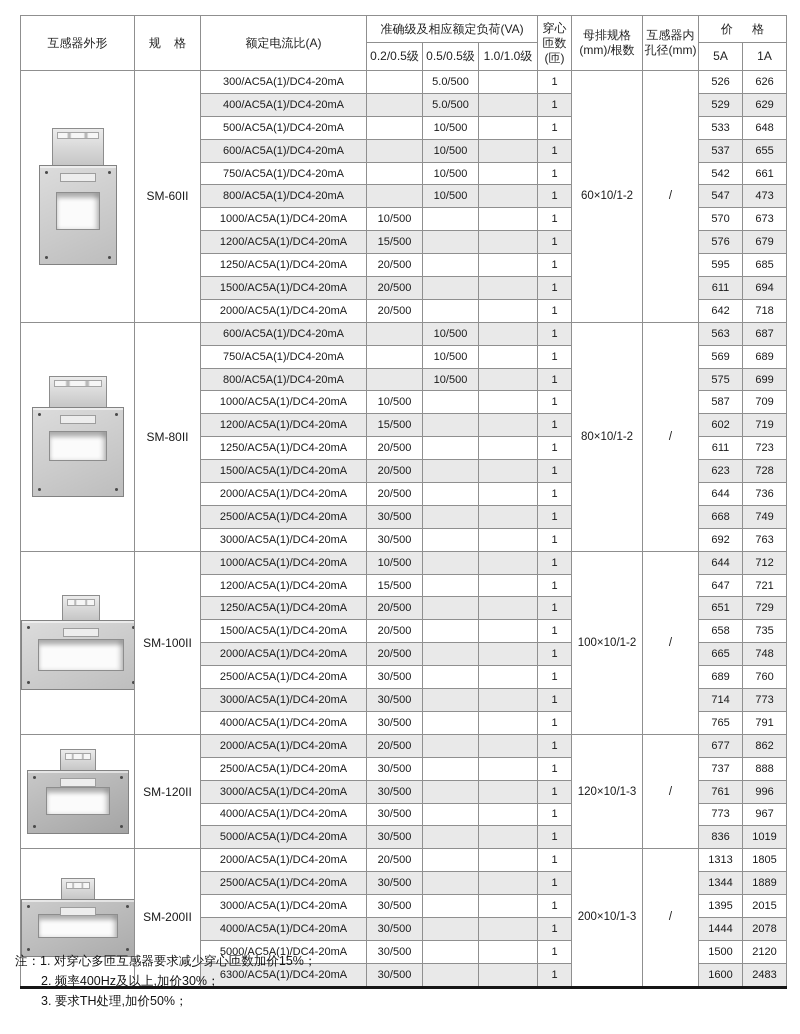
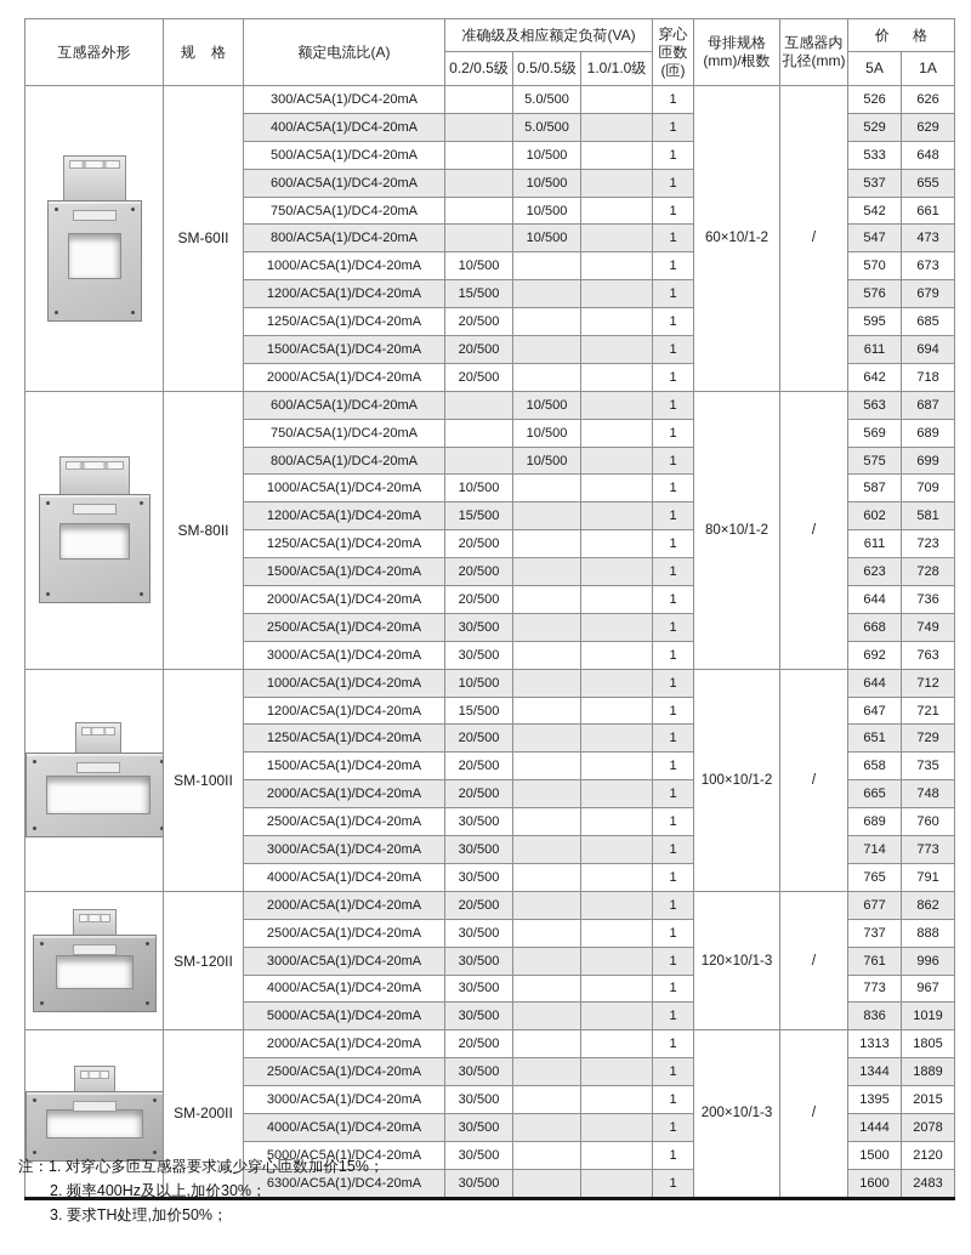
  互感器外形	规 格	额定电流比(A)	准确级及相应额定负荷(VA)	穿心 匝数 (匝)	母排规格 (mm)/根数	互感器内 孔径(mm)	价 格
  0.2/0.5级	0.5/0.5级	1.0/1.0级	5A	1A
  	SM-60II	300/AC5A(1)/DC4-20mA		5.0/500		1	60×10/1-2	/	526	626
  400/AC5A(1)/DC4-20mA		5.0/500		1	529	629
  500/AC5A(1)/DC4-20mA		10/500		1	533	648
  600/AC5A(1)/DC4-20mA		10/500		1	537	655
  750/AC5A(1)/DC4-20mA		10/500		1	542	661
  800/AC5A(1)/DC4-20mA		10/500		1	547	473
  1000/AC5A(1)/DC4-20mA	10/500			1	570	673
  1200/AC5A(1)/DC4-20mA	15/500			1	576	679
  1250/AC5A(1)/DC4-20mA	20/500			1	595	685
  1500/AC5A(1)/DC4-20mA	20/500			1	611	694
  2000/AC5A(1)/DC4-20mA	20/500			1	642	718
  	SM-80II	600/AC5A(1)/DC4-20mA		10/500		1	80×10/1-2	/	563	687
  750/AC5A(1)/DC4-20mA		10/500		1	569	689
  800/AC5A(1)/DC4-20mA		10/500		1	575	699
  1000/AC5A(1)/DC4-20mA	10/500			1	587	709
- 1200/AC5A(1)/DC4-20mA	15/500			1	602	719
+ 1200/AC5A(1)/DC4-20mA	15/500			1	602	581
  1250/AC5A(1)/DC4-20mA	20/500			1	611	723
  1500/AC5A(1)/DC4-20mA	20/500			1	623	728
  2000/AC5A(1)/DC4-20mA	20/500			1	644	736
  2500/AC5A(1)/DC4-20mA	30/500			1	668	749
  3000/AC5A(1)/DC4-20mA	30/500			1	692	763
  	SM-100II	1000/AC5A(1)/DC4-20mA	10/500			1	100×10/1-2	/	644	712
  1200/AC5A(1)/DC4-20mA	15/500			1	647	721
  1250/AC5A(1)/DC4-20mA	20/500			1	651	729
  1500/AC5A(1)/DC4-20mA	20/500			1	658	735
  2000/AC5A(1)/DC4-20mA	20/500			1	665	748
  2500/AC5A(1)/DC4-20mA	30/500			1	689	760
  3000/AC5A(1)/DC4-20mA	30/500			1	714	773
  4000/AC5A(1)/DC4-20mA	30/500			1	765	791
  	SM-120II	2000/AC5A(1)/DC4-20mA	20/500			1	120×10/1-3	/	677	862
  2500/AC5A(1)/DC4-20mA	30/500			1	737	888
  3000/AC5A(1)/DC4-20mA	30/500			1	761	996
  4000/AC5A(1)/DC4-20mA	30/500			1	773	967
  5000/AC5A(1)/DC4-20mA	30/500			1	836	1019
  	SM-200II	2000/AC5A(1)/DC4-20mA	20/500			1	200×10/1-3	/	1313	1805
  2500/AC5A(1)/DC4-20mA	30/500			1	1344	1889
  3000/AC5A(1)/DC4-20mA	30/500			1	1395	2015
  4000/AC5A(1)/DC4-20mA	30/500			1	1444	2078
  5000/AC5A(1)/DC4-20mA	30/500			1	1500	2120
  6300/AC5A(1)/DC4-20mA	30/500			1	1600	2483
  注：1. 对穿心多匝互感器要求减少穿心匝数加价15%；
  2. 频率400Hz及以上,加价30%；
  3. 要求TH处理,加价50%；
